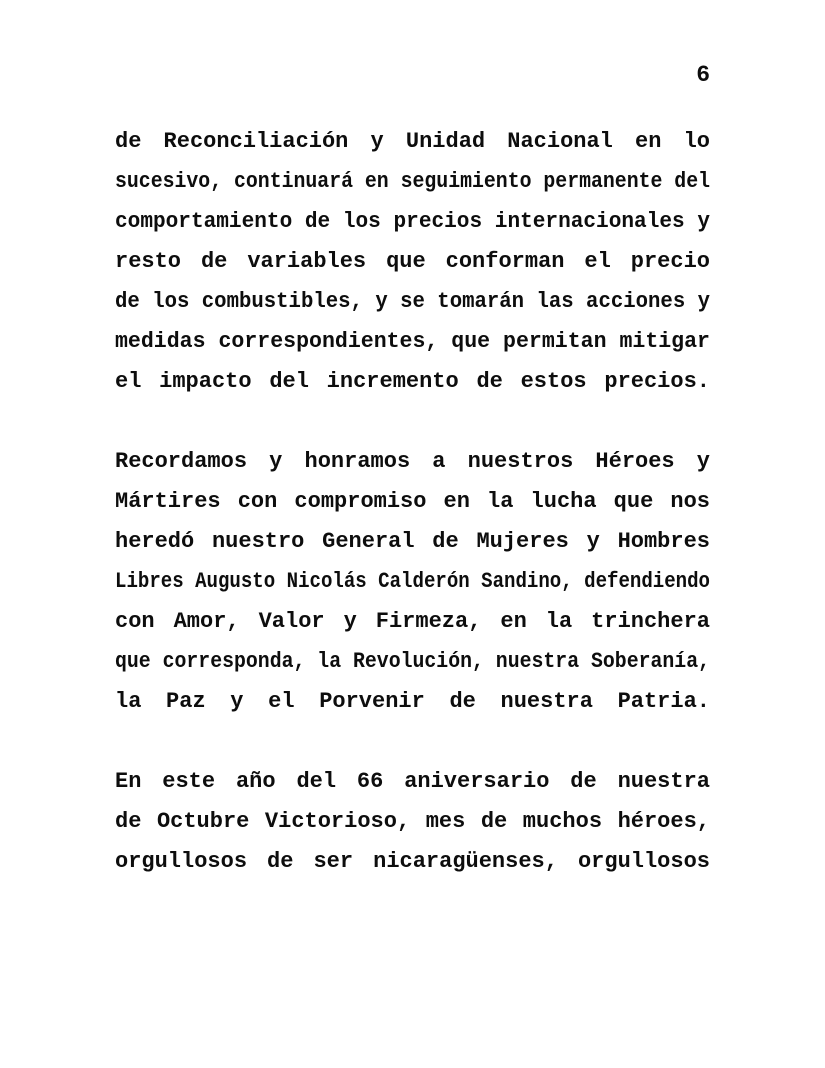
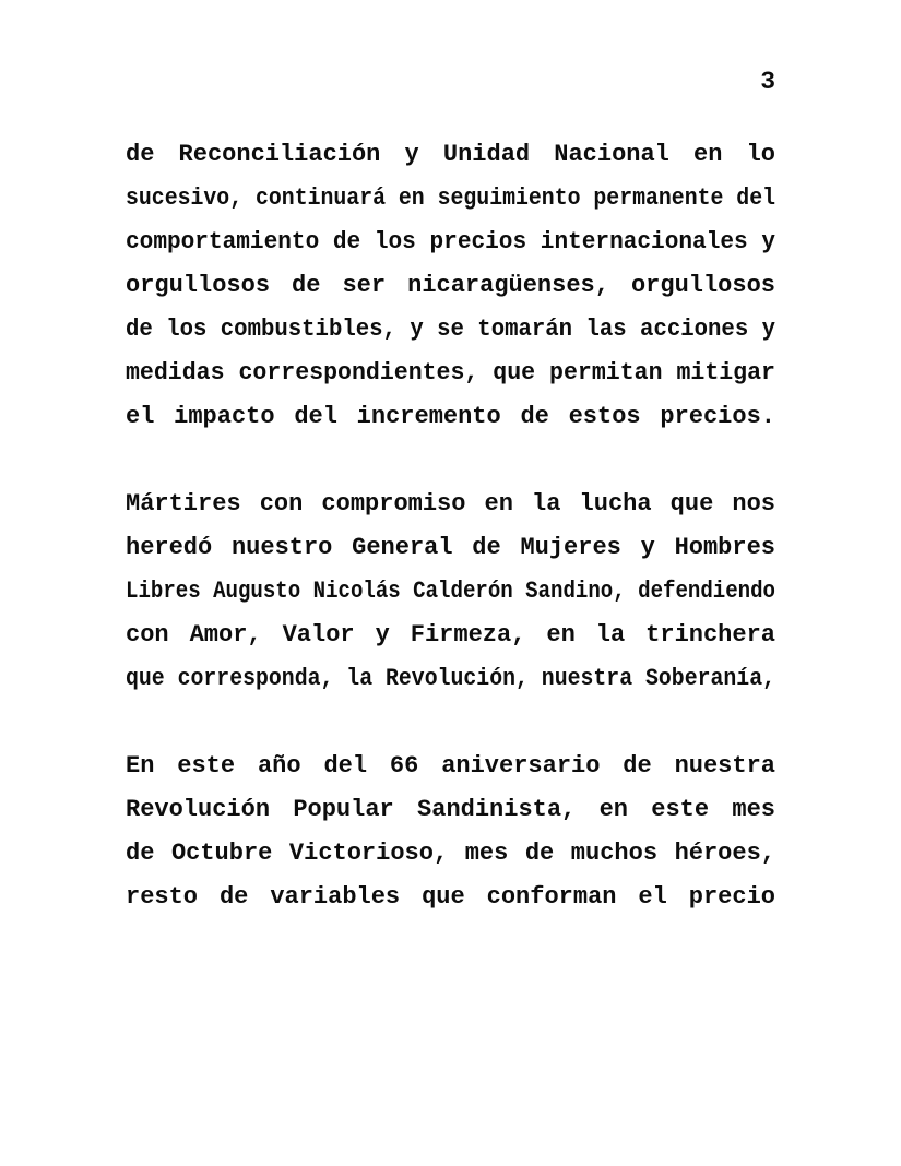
- 6
+ 3
  de Reconciliación y Unidad Nacional en lo
  sucesivo, continuará en seguimiento permanente del
  comportamiento de los precios internacionales y
- resto de variables que conforman el precio
+ orgullosos de ser nicaragüenses, orgullosos
  de los combustibles, y se tomarán las acciones y
  medidas correspondientes, que permitan mitigar
  el impacto del incremento de estos precios.
- Recordamos y honramos a nuestros Héroes y
  Mártires con compromiso en la lucha que nos
  heredó nuestro General de Mujeres y Hombres
  Libres Augusto Nicolás Calderón Sandino, defendiendo
  con Amor, Valor y Firmeza, en la trinchera
  que corresponda, la Revolución, nuestra Soberanía,
- la Paz y el Porvenir de nuestra Patria.
  En este año del 66 aniversario de nuestra
+ Revolución Popular Sandinista, en este mes
  de Octubre Victorioso, mes de muchos héroes,
- orgullosos de ser nicaragüenses, orgullosos
+ resto de variables que conforman el precio
